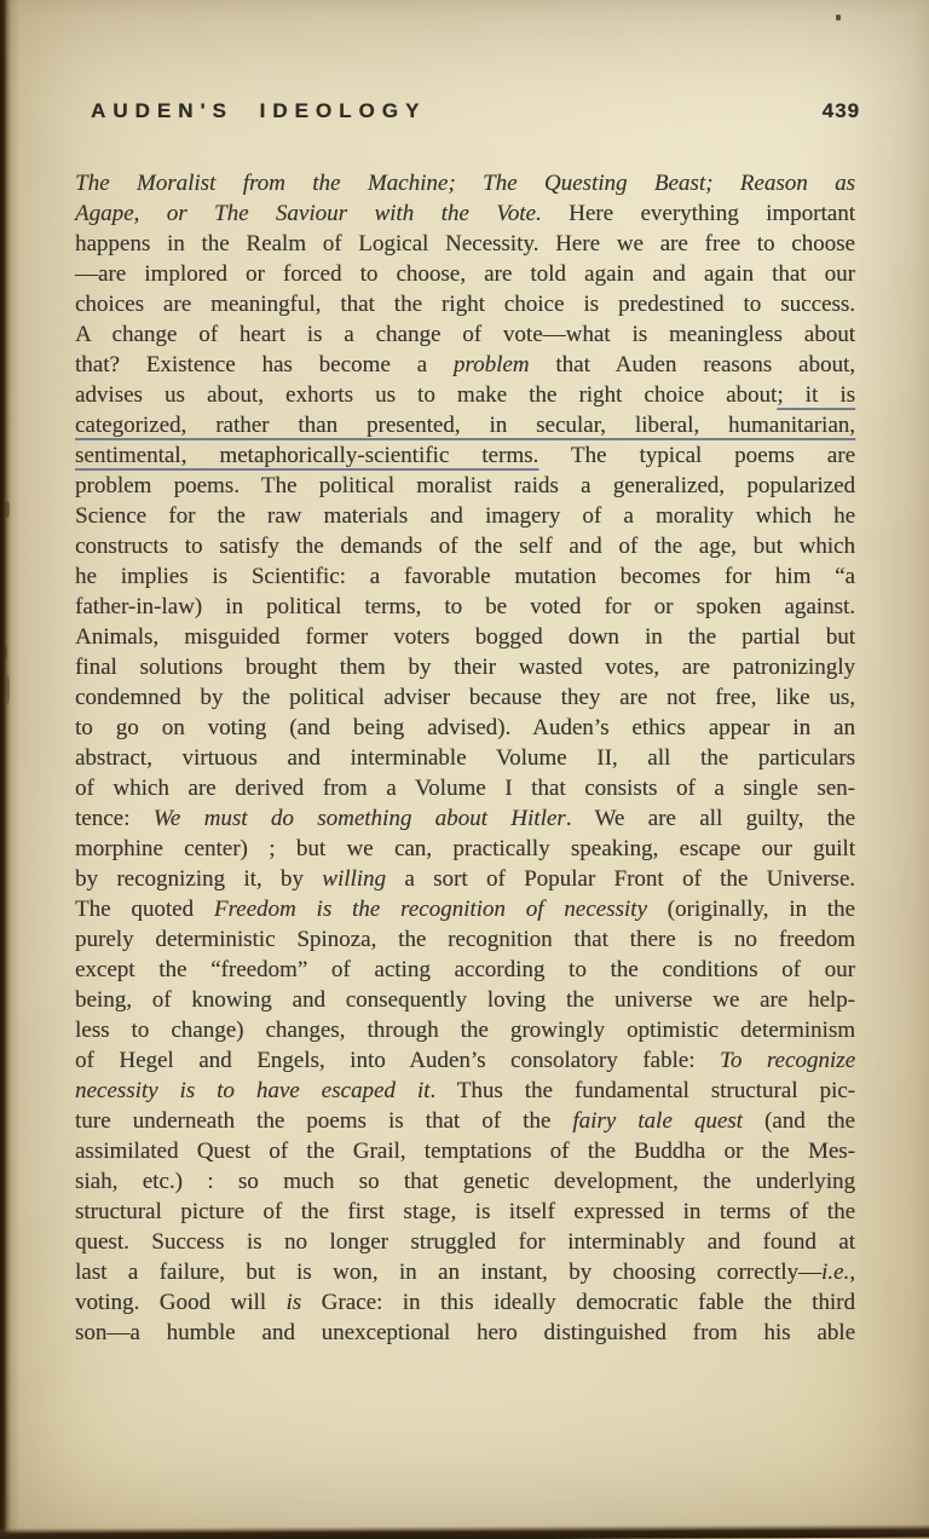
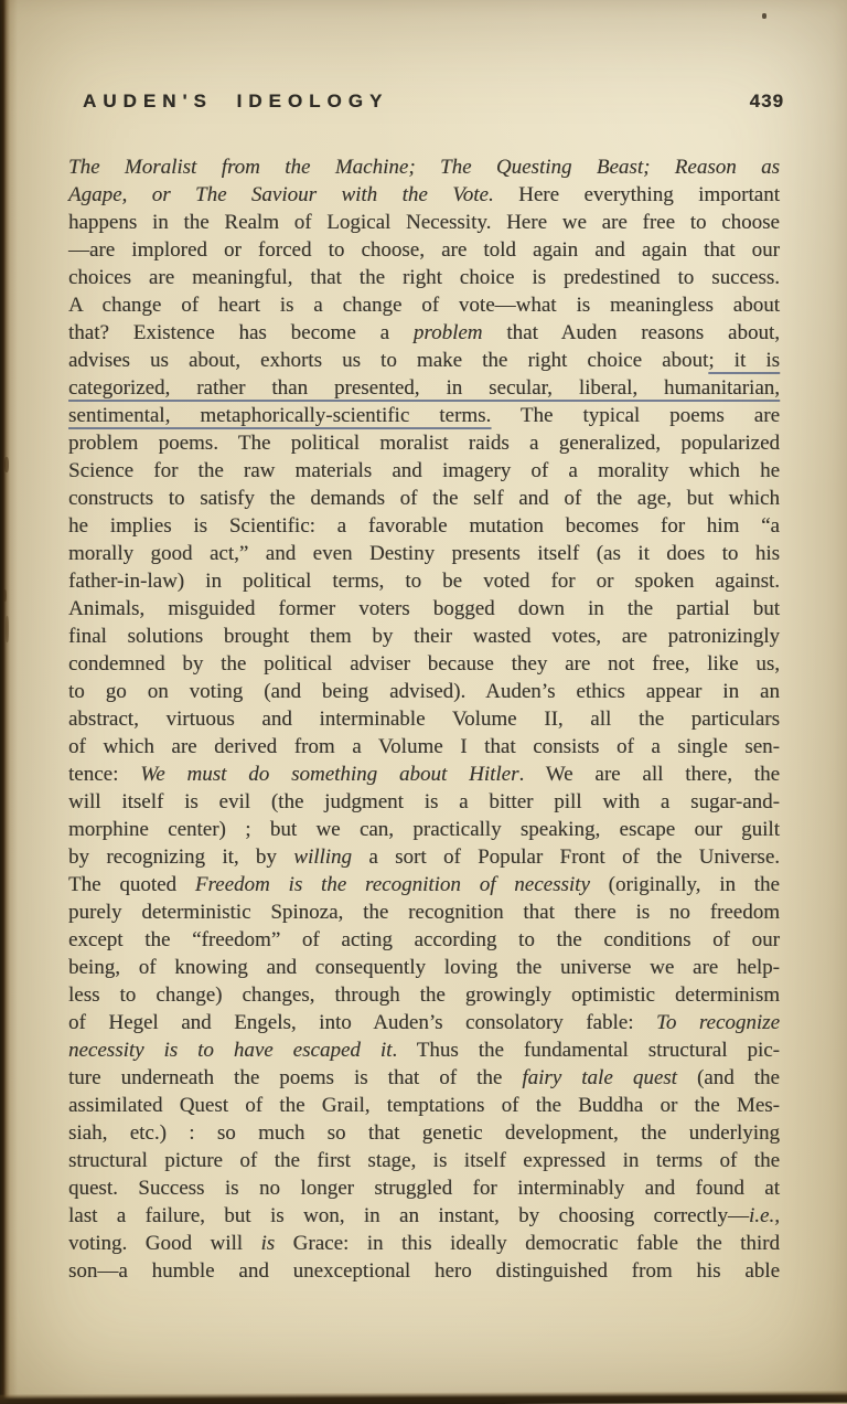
  AUDEN'S IDEOLOGY
  439
  The Moralist from the Machine; The Questing Beast; Reason as
  Agape, or The Saviour with the Vote. Here everything important
  happens in the Realm of Logical Necessity. Here we are free to choose
  —are implored or forced to choose, are told again and again that our
  choices are meaningful, that the right choice is predestined to success.
  A change of heart is a change of vote—what is meaningless about
  that? Existence has become a problem that Auden reasons about,
  advises us about, exhorts us to make the right choice about; it is
  categorized, rather than presented, in secular, liberal, humanitarian,
  sentimental, metaphorically-scientific terms. The typical poems are
  problem poems. The political moralist raids a generalized, popularized
  Science for the raw materials and imagery of a morality which he
  constructs to satisfy the demands of the self and of the age, but which
  he implies is Scientific: a favorable mutation becomes for him “a
+ morally good act,” and even Destiny presents itself (as it does to his
  father-in-law) in political terms, to be voted for or spoken against.
  Animals, misguided former voters bogged down in the partial but
  final solutions brought them by their wasted votes, are patronizingly
  condemned by the political adviser because they are not free, like us,
  to go on voting (and being advised). Auden’s ethics appear in an
  abstract, virtuous and interminable Volume II, all the particulars
  of which are derived from a Volume I that consists of a single sen-
- tence: We must do something about Hitler. We are all guilty, the
+ tence: We must do something about Hitler. We are all there, the
+ will itself is evil (the judgment is a bitter pill with a sugar-and-
  morphine center) ; but we can, practically speaking, escape our guilt
  by recognizing it, by willing a sort of Popular Front of the Universe.
  The quoted Freedom is the recognition of necessity (originally, in the
  purely deterministic Spinoza, the recognition that there is no freedom
  except the “freedom” of acting according to the conditions of our
  being, of knowing and consequently loving the universe we are help-
  less to change) changes, through the growingly optimistic determinism
  of Hegel and Engels, into Auden’s consolatory fable: To recognize
  necessity is to have escaped it. Thus the fundamental structural pic-
  ture underneath the poems is that of the fairy tale quest (and the
  assimilated Quest of the Grail, temptations of the Buddha or the Mes-
  siah, etc.) : so much so that genetic development, the underlying
  structural picture of the first stage, is itself expressed in terms of the
  quest. Success is no longer struggled for interminably and found at
  last a failure, but is won, in an instant, by choosing correctly—i.e.,
  voting. Good will is Grace: in this ideally democratic fable the third
  son—a humble and unexceptional hero distinguished from his able
